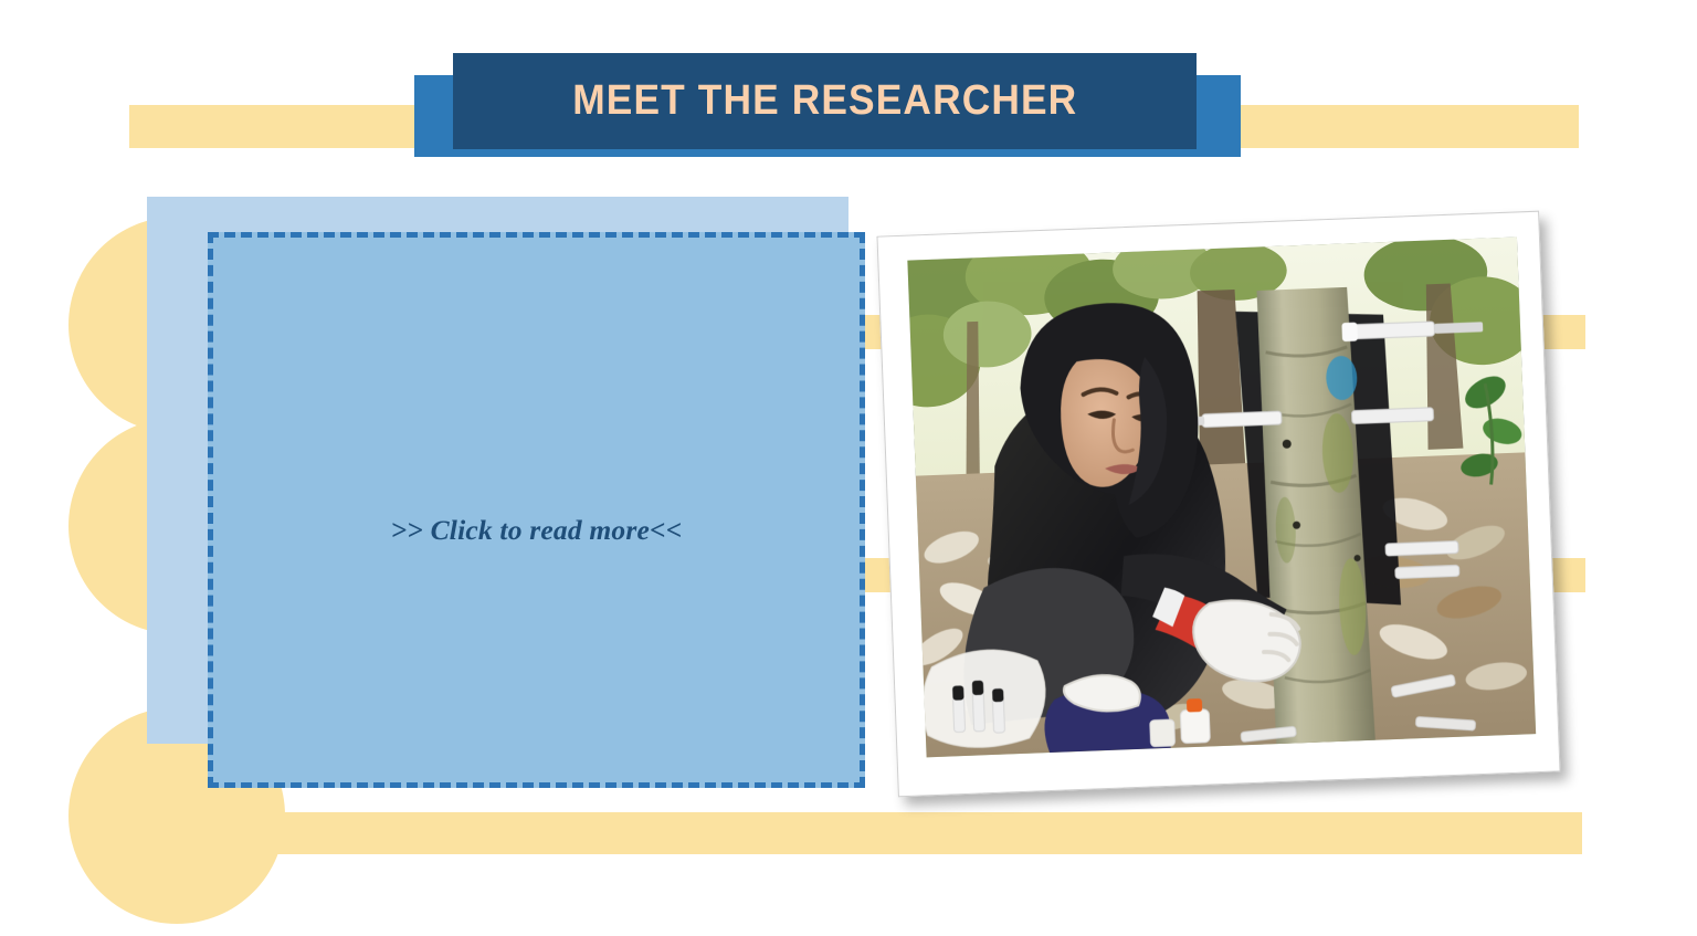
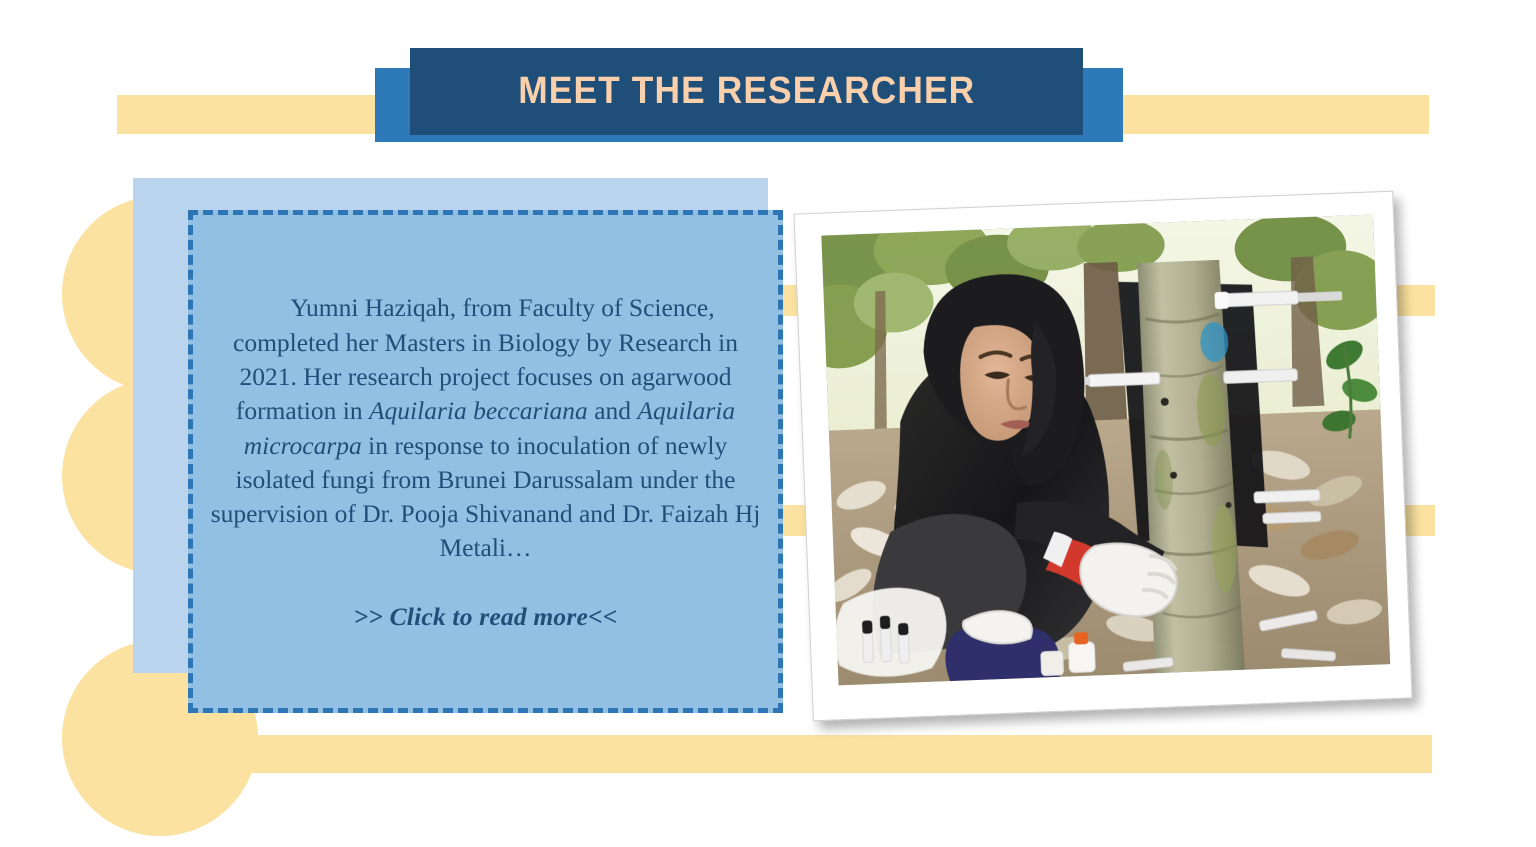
  MEET THE RESEARCHER
+ Yumni Haziqah, from Faculty of Science, completed her Masters in Biology by Research in 2021. Her research project focuses on agarwood formation in Aquilaria beccariana and Aquilaria microcarpa in response to inoculation of newly isolated fungi from Brunei Darussalam under the supervision of Dr. Pooja Shivanand and Dr. Faizah Hj Metali…
  >> Click to read more<<
